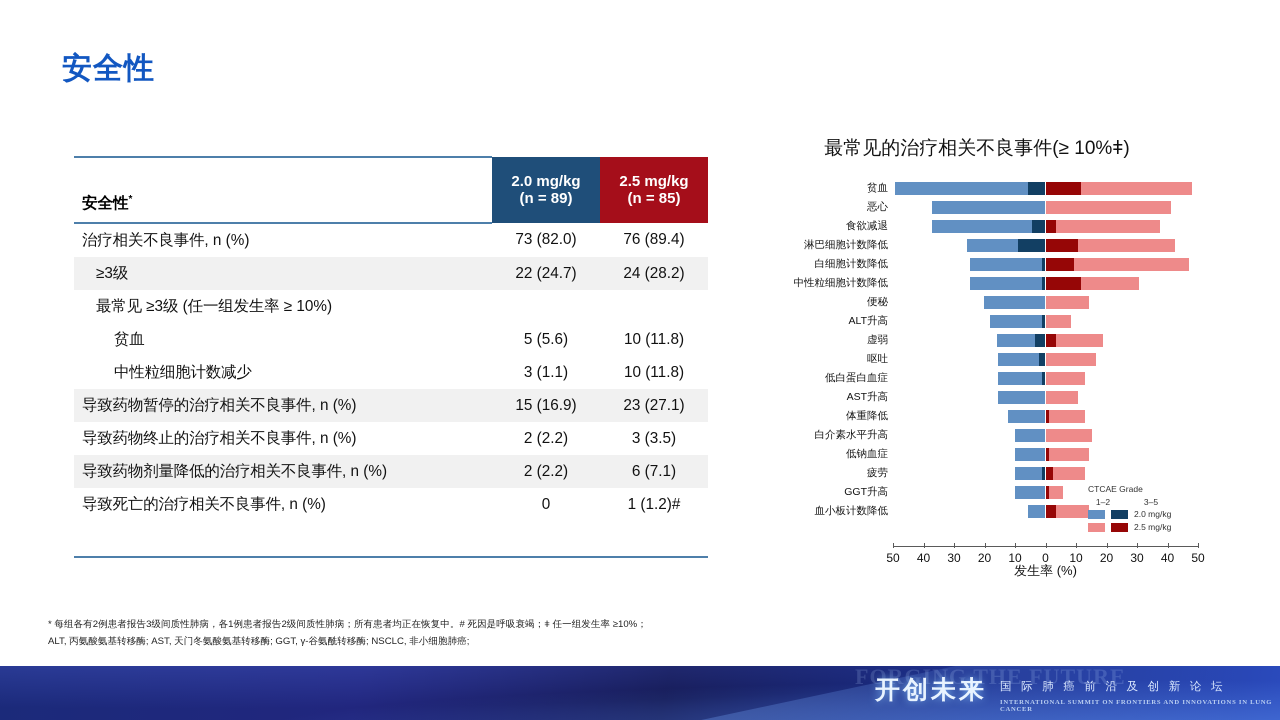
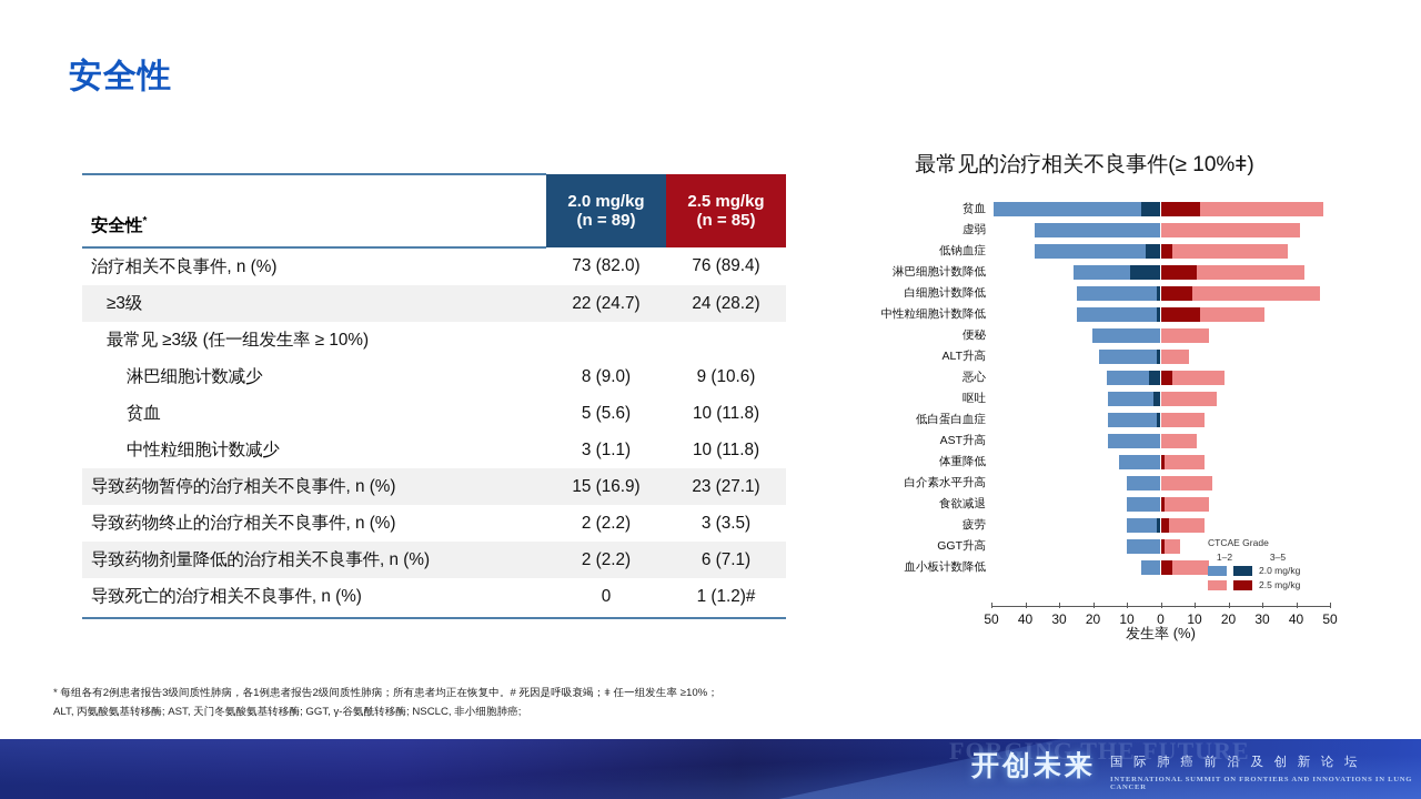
  安全性
  安全性*	2.0 mg/kg (n = 89)	2.5 mg/kg (n = 85)
  治疗相关不良事件, n (%)	73 (82.0)	76 (89.4)
  ≥3级	22 (24.7)	24 (28.2)
  最常见 ≥3级 (任一组发生率 ≥ 10%)
+ 淋巴细胞计数减少	8 (9.0)	9 (10.6)
  贫血	5 (5.6)	10 (11.8)
  中性粒细胞计数减少	3 (1.1)	10 (11.8)
  导致药物暂停的治疗相关不良事件, n (%)	15 (16.9)	23 (27.1)
  导致药物终止的治疗相关不良事件, n (%)	2 (2.2)	3 (3.5)
  导致药物剂量降低的治疗相关不良事件, n (%)	2 (2.2)	6 (7.1)
  导致死亡的治疗相关不良事件, n (%)	0	1 (1.2)#
  最常见的治疗相关不良事件(≥ 10%ǂ)
  贫血
- 恶心
+ 虚弱
- 食欲减退
+ 低钠血症
  淋巴细胞计数降低
  白细胞计数降低
  中性粒细胞计数降低
  便秘
  ALT升高
- 虚弱
+ 恶心
  呕吐
  低白蛋白血症
  AST升高
  体重降低
  白介素水平升高
- 低钠血症
+ 食欲减退
  疲劳
  GGT升高
  血小板计数降低
  50
  40
  30
  20
  10
  0
  10
  20
  30
  40
  50
  发生率 (%)
  CTCAE Grade
  1–2
  3–5
  2.0 mg/kg
  2.5 mg/kg
  * 每组各有2例患者报告3级间质性肺病，各1例患者报告2级间质性肺病；所有患者均正在恢复中。# 死因是呼吸衰竭；ǂ 任一组发生率 ≥10%；
  ALT, 丙氨酸氨基转移酶; AST, 天门冬氨酸氨基转移酶; GGT, γ-谷氨酰转移酶; NSCLC, 非小细胞肺癌;
  FORGING THE FUTURE
  开创未来
  国 际 肺 癌 前 沿 及 创 新 论 坛
